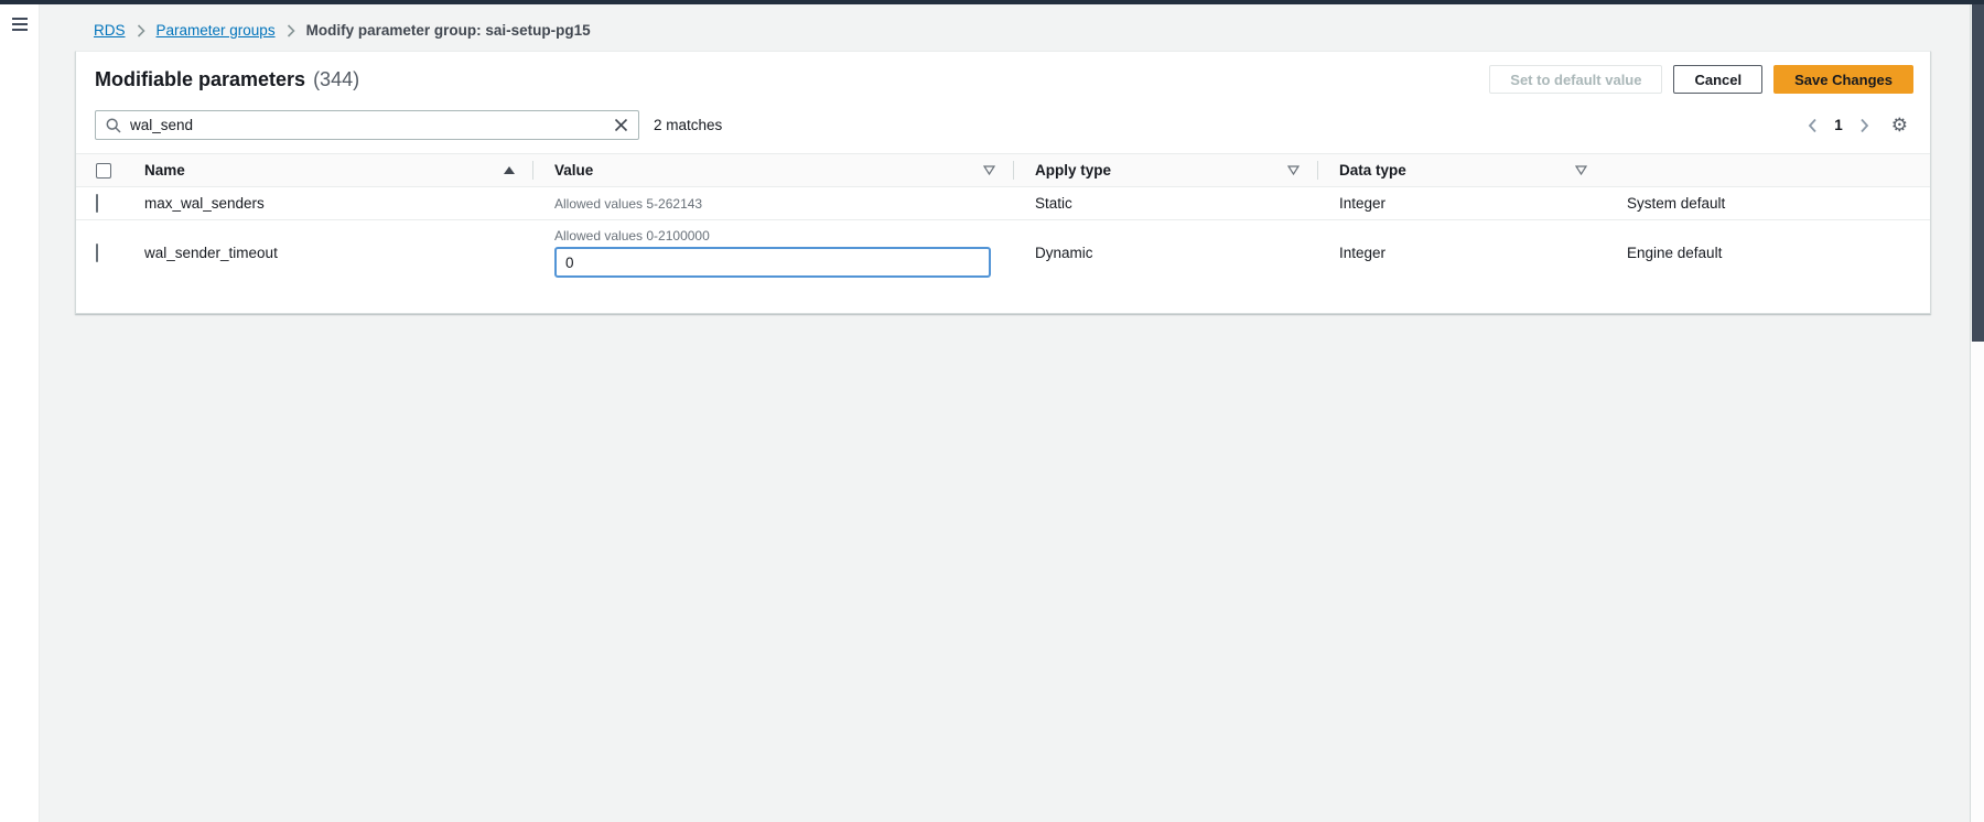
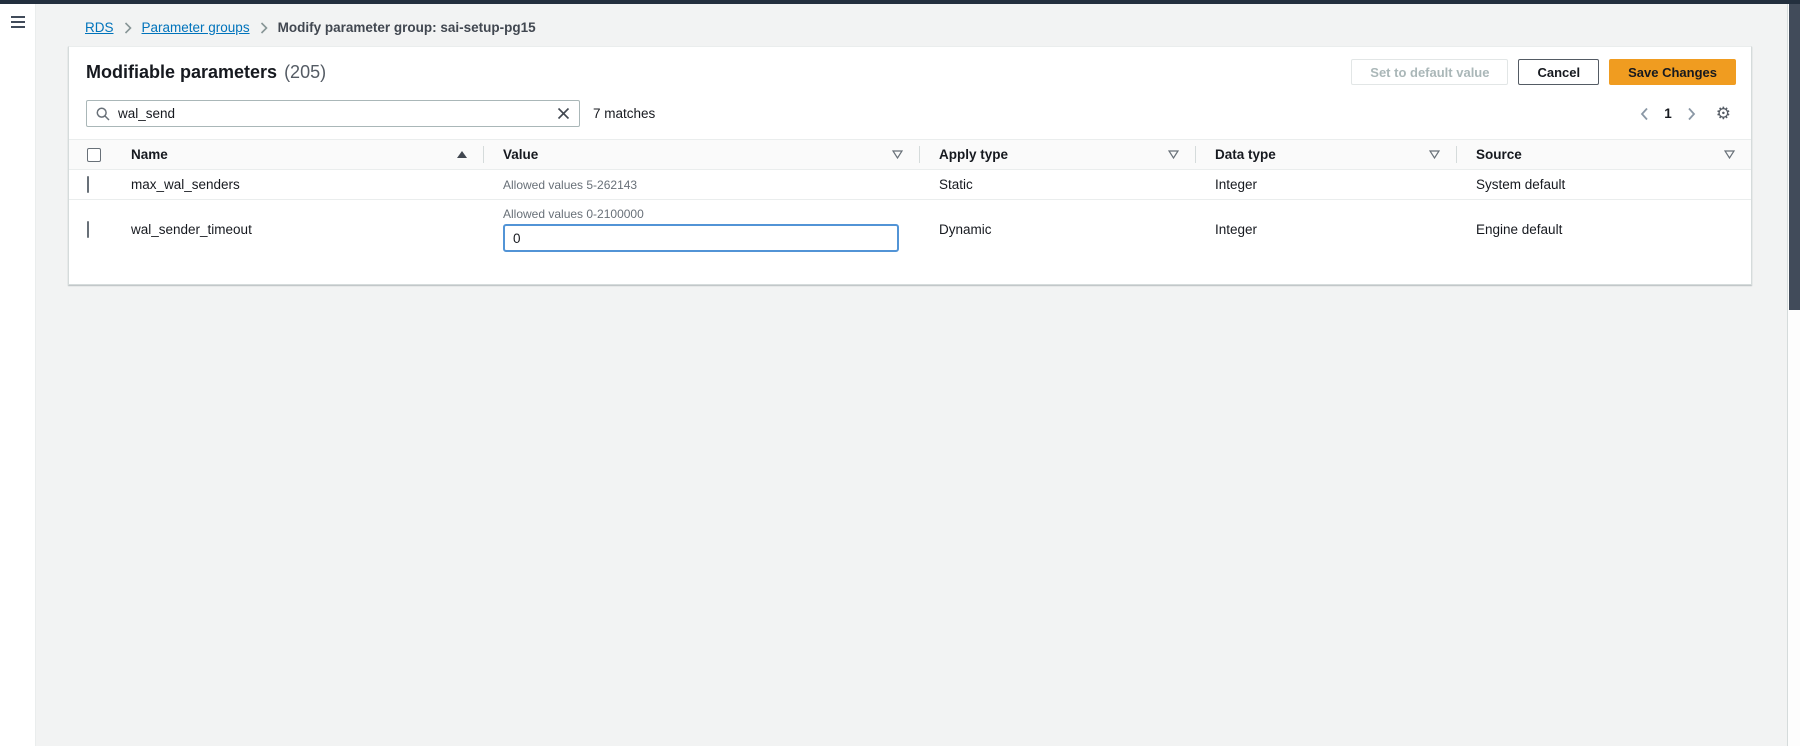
  RDS
  Parameter groups
  Modify parameter group: sai-setup-pg15
  Modifiable parameters
- (344)
+ (205)
  Set to default value
  Cancel
  Save Changes
  wal_send
- 2 matches
+ 7 matches
  1
  ⚙
  Name
  Value
  Apply type
  Data type
+ Source
  max_wal_senders
  Allowed values 5-262143
  Static
  Integer
  System default
  wal_sender_timeout
  Allowed values 0-2100000
  0
  Dynamic
  Integer
  Engine default
